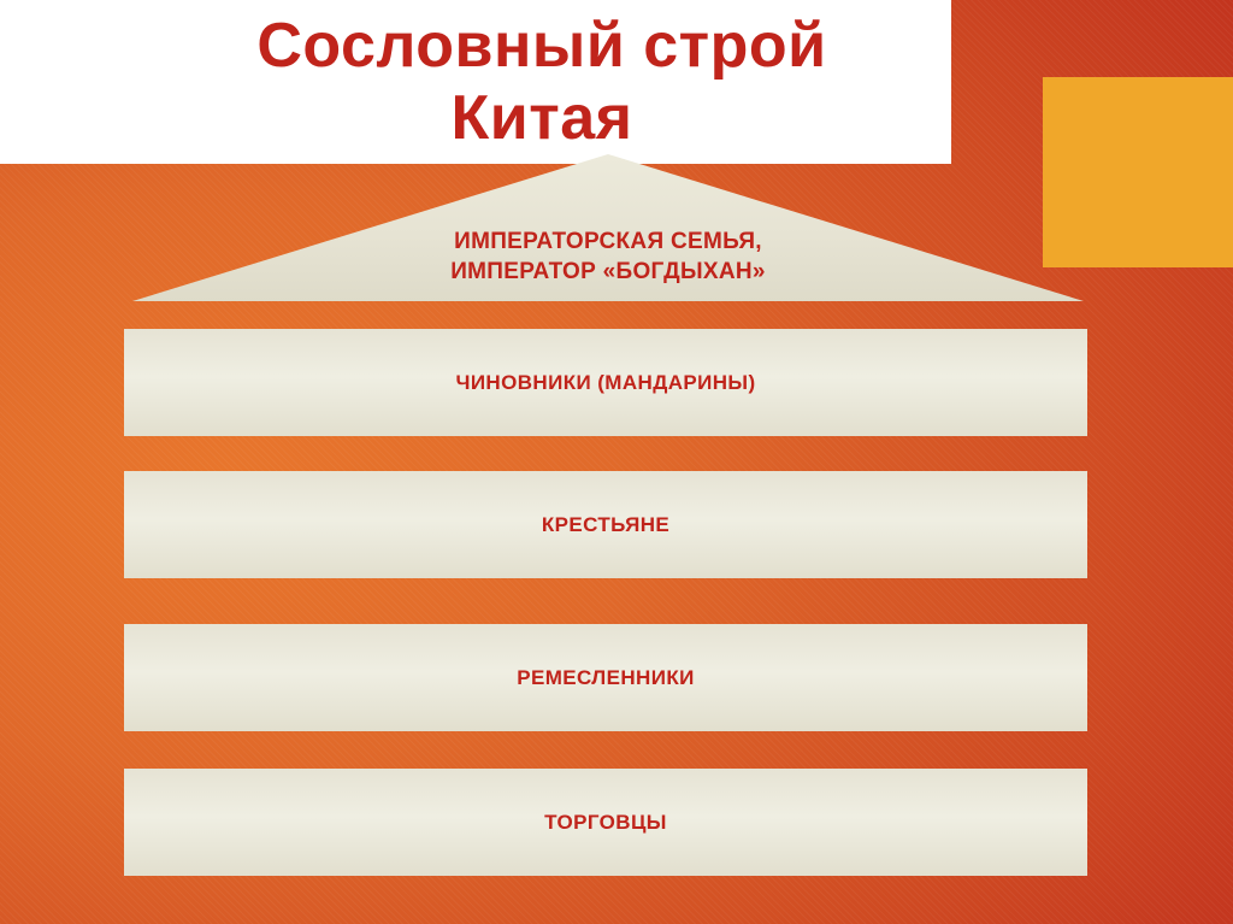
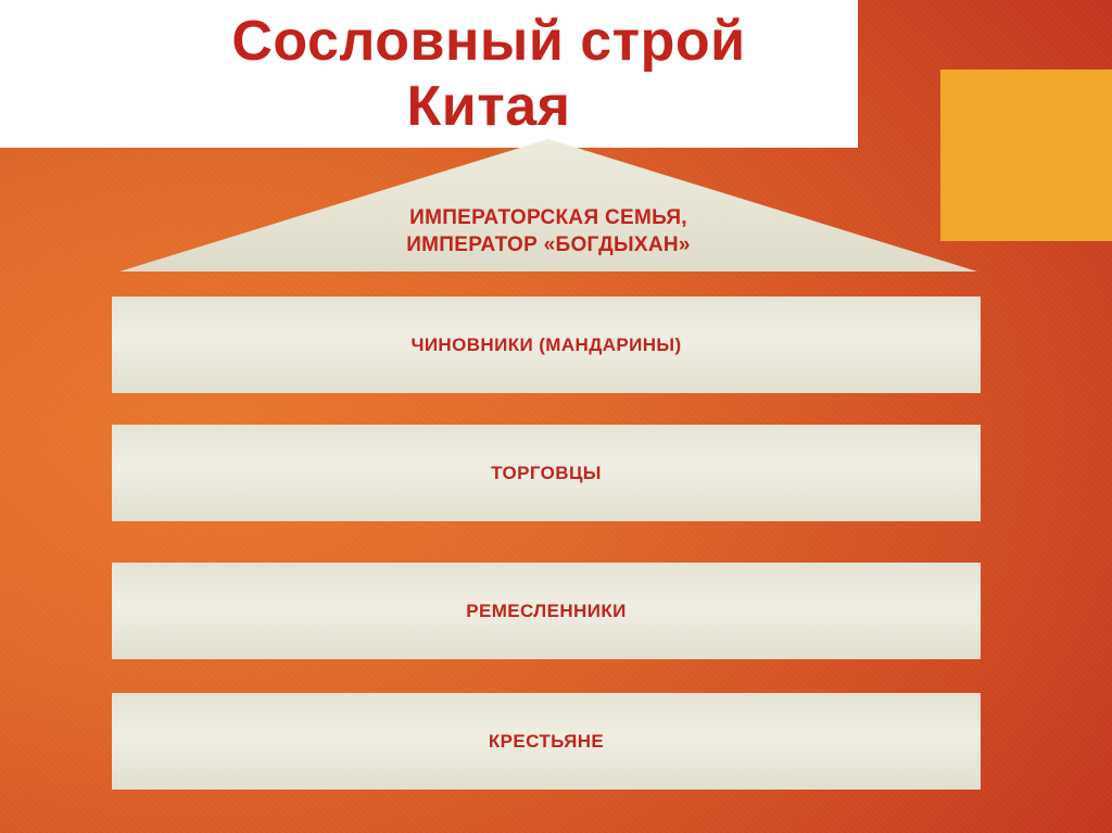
  Сословный строй
  Китая
  ИМПЕРАТОРСКАЯ СЕМЬЯ,
  ИМПЕРАТОР «БОГДЫХАН»
  ЧИНОВНИКИ (МАНДАРИНЫ)
- КРЕСТЬЯНЕ
+ ТОРГОВЦЫ
  РЕМЕСЛЕННИКИ
- ТОРГОВЦЫ
+ КРЕСТЬЯНЕ
